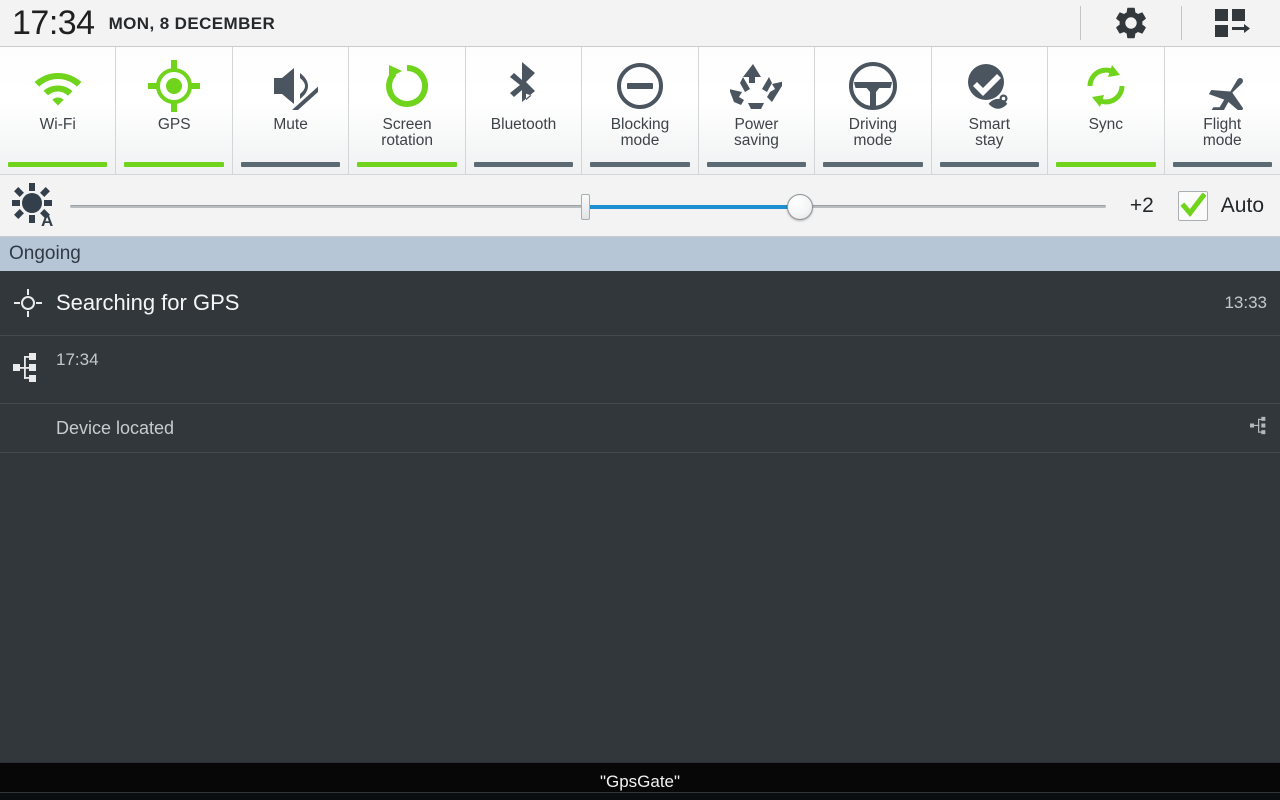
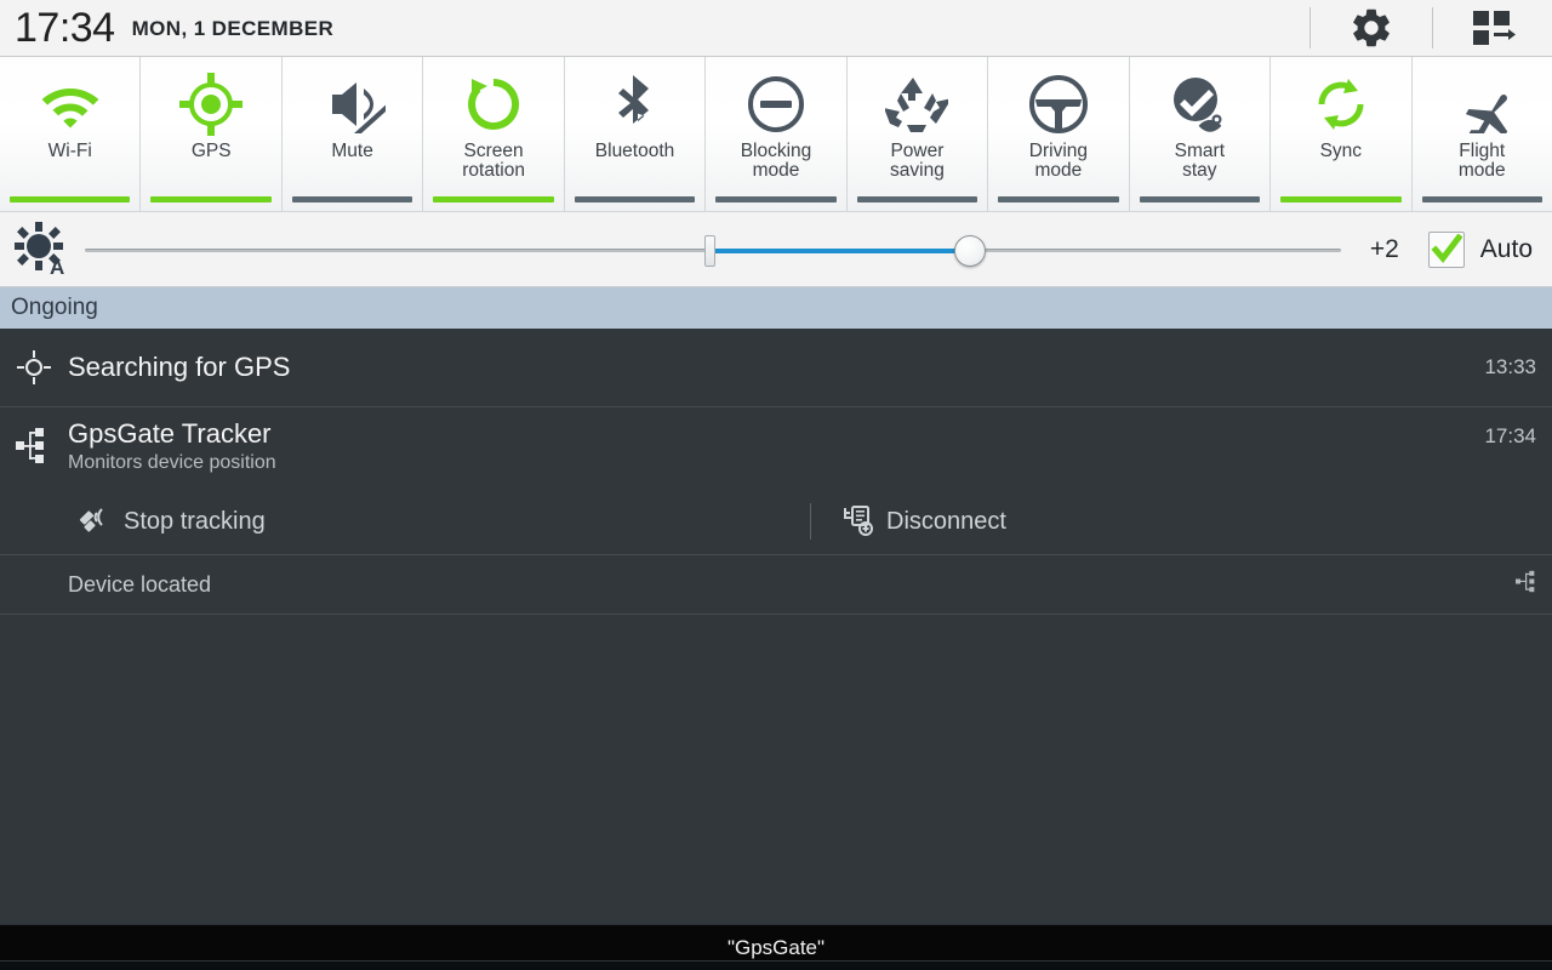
  17:34
- MON, 8 DECEMBER
+ MON, 1 DECEMBER
  Wi-Fi
  GPS
  Mute
  Screen
  rotation
  Bluetooth
  Blocking
  mode
  Power
  saving
  Driving
  mode
  Smart
  stay
  Sync
  Flight
  mode
  A
  +2
  Auto
  Ongoing
  Searching for GPS
  13:33
+ GpsGate Tracker
+ Monitors device position
  17:34
+ Stop tracking
+ Disconnect
  Device located
  "GpsGate"
